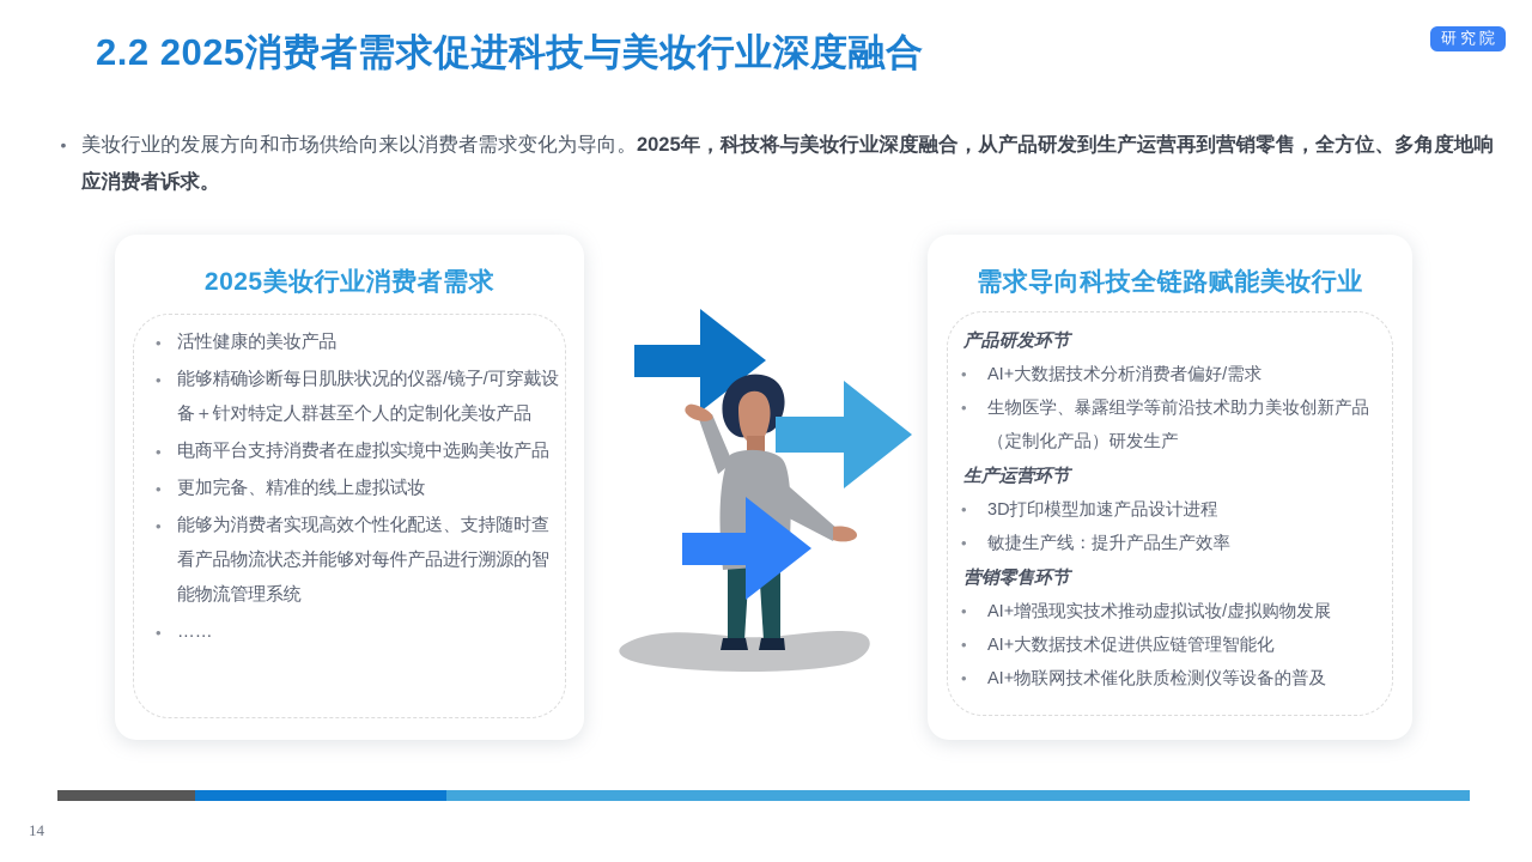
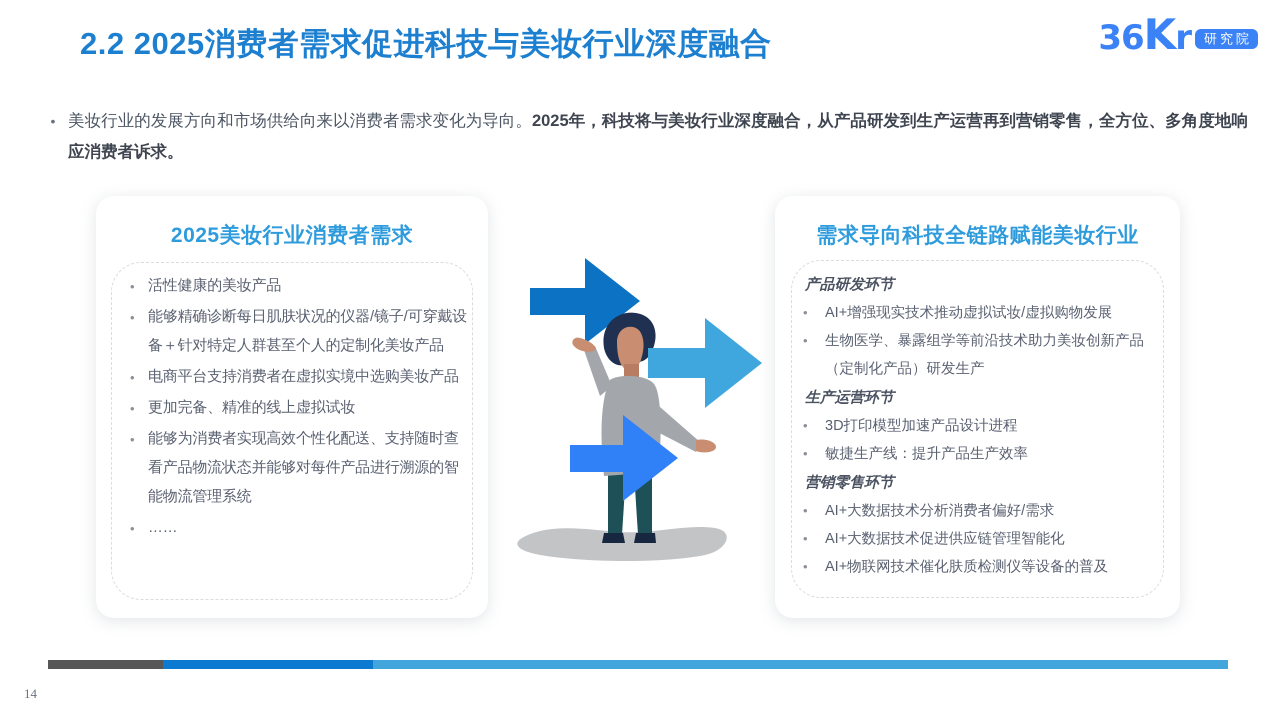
  2.2 2025消费者需求促进科技与美妆行业深度融合
+ 36Kr
  研究院
  •
  美妆行业的发展方向和市场供给向来以消费者需求变化为导向。2025年，科技将与美妆行业深度融合，从产品研发到生产运营再到营销零售，全方位、多角度地响应消费者诉求。
  2025美妆行业消费者需求
  •
  活性健康的美妆产品
  •
  能够精确诊断每日肌肤状况的仪器/镜子/可穿戴设备＋针对特定人群甚至个人的定制化美妆产品
  •
  电商平台支持消费者在虚拟实境中选购美妆产品
  •
  更加完备、精准的线上虚拟试妆
  •
  能够为消费者实现高效个性化配送、支持随时查看产品物流状态并能够对每件产品进行溯源的智能物流管理系统
  •
  ……
  需求导向科技全链路赋能美妆行业
  产品研发环节
  •
- AI+大数据技术分析消费者偏好/需求
+ AI+增强现实技术推动虚拟试妆/虚拟购物发展
  •
  生物医学、暴露组学等前沿技术助力美妆创新产品（定制化产品）研发生产
  生产运营环节
  •
  3D打印模型加速产品设计进程
  •
  敏捷生产线：提升产品生产效率
  营销零售环节
  •
- AI+增强现实技术推动虚拟试妆/虚拟购物发展
+ AI+大数据技术分析消费者偏好/需求
  •
  AI+大数据技术促进供应链管理智能化
  •
  AI+物联网技术催化肤质检测仪等设备的普及
  14
